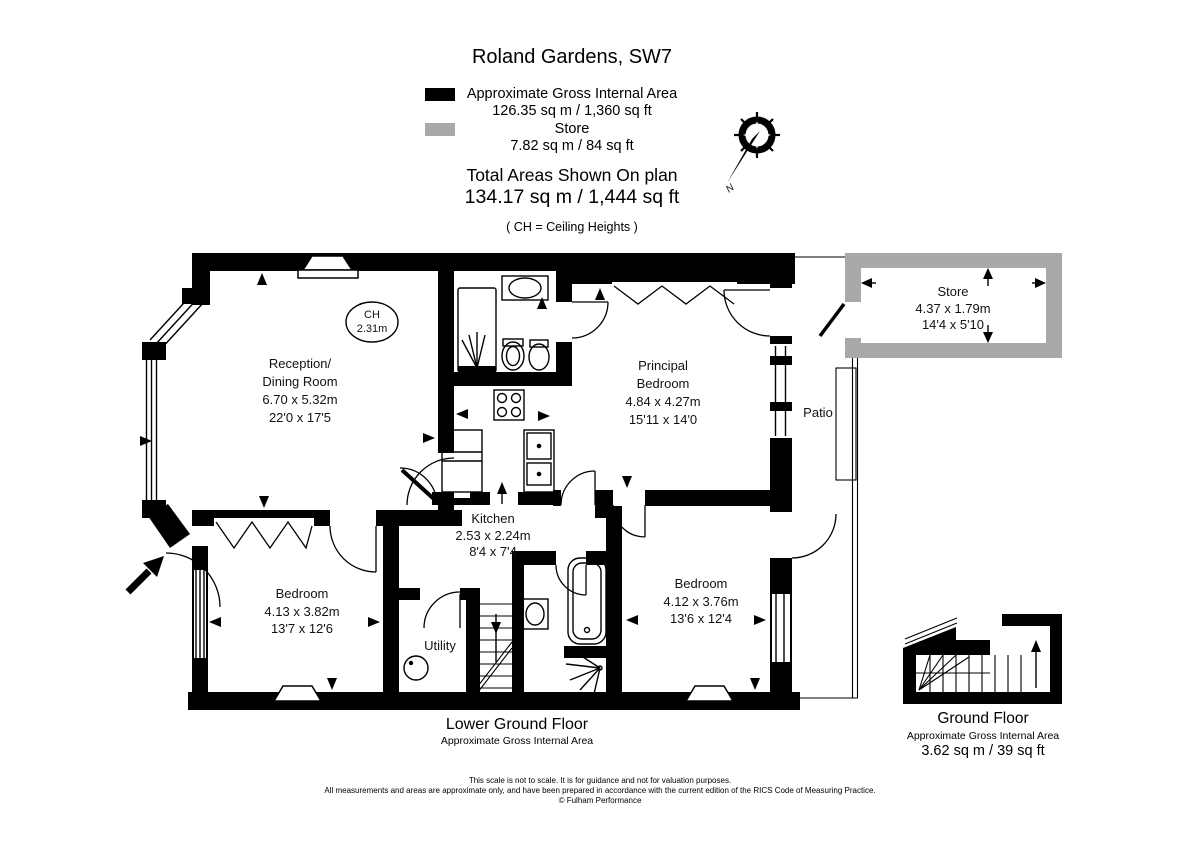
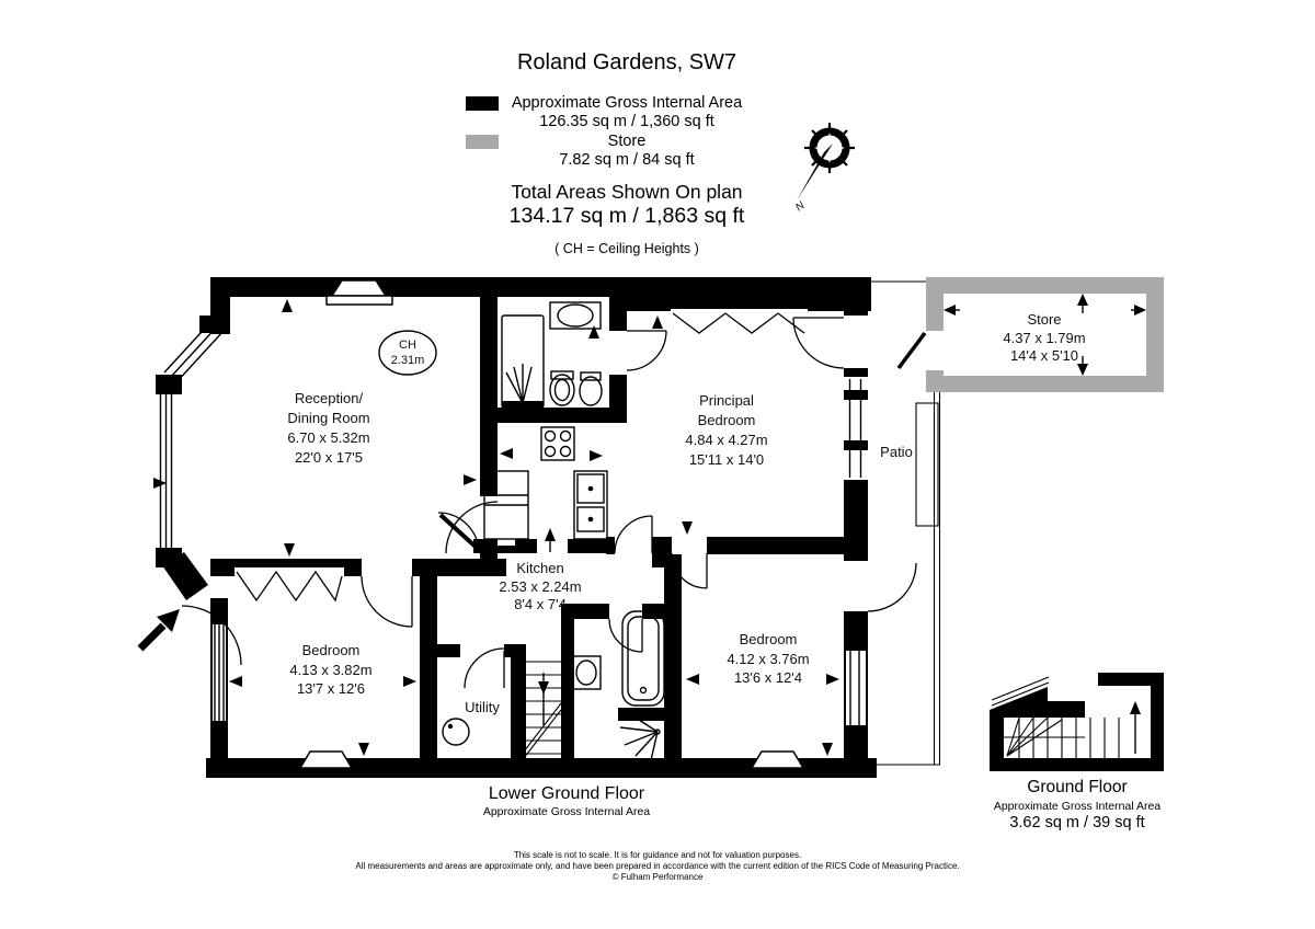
  Roland Gardens, SW7
  Approximate Gross Internal Area
  126.35 sq m / 1,360 sq ft
  Store
  7.82 sq m / 84 sq ft
  Total Areas Shown On plan
- 134.17 sq m / 1,444 sq ft
+ 134.17 sq m / 1,863 sq ft
  ( CH = Ceiling Heights )
  CH
  2.31m
  Reception/
  Dining Room
  6.70 x 5.32m
  22'0 x 17'5
  Principal
  Bedroom
  4.84 x 4.27m
  15'11 x 14'0
  Store
  4.37 x 1.79m
  14'4 x 5'10
  Kitchen
  2.53 x 2.24m
  8'4 x 7'4
  Bedroom
  4.13 x 3.82m
  13'7 x 12'6
  Bedroom
  4.12 x 3.76m
  13'6 x 12'4
  Utility
  Patio
  Lower Ground Floor
  Approximate Gross Internal Area
  Ground Floor
  Approximate Gross Internal Area
  3.62 sq m / 39 sq ft
  This scale is not to scale. It is for guidance and not for valuation purposes.
  All measurements and areas are approximate only, and have been prepared in accordance with the current edition of the RICS Code of Measuring Practice.
  © Fulham Performance
